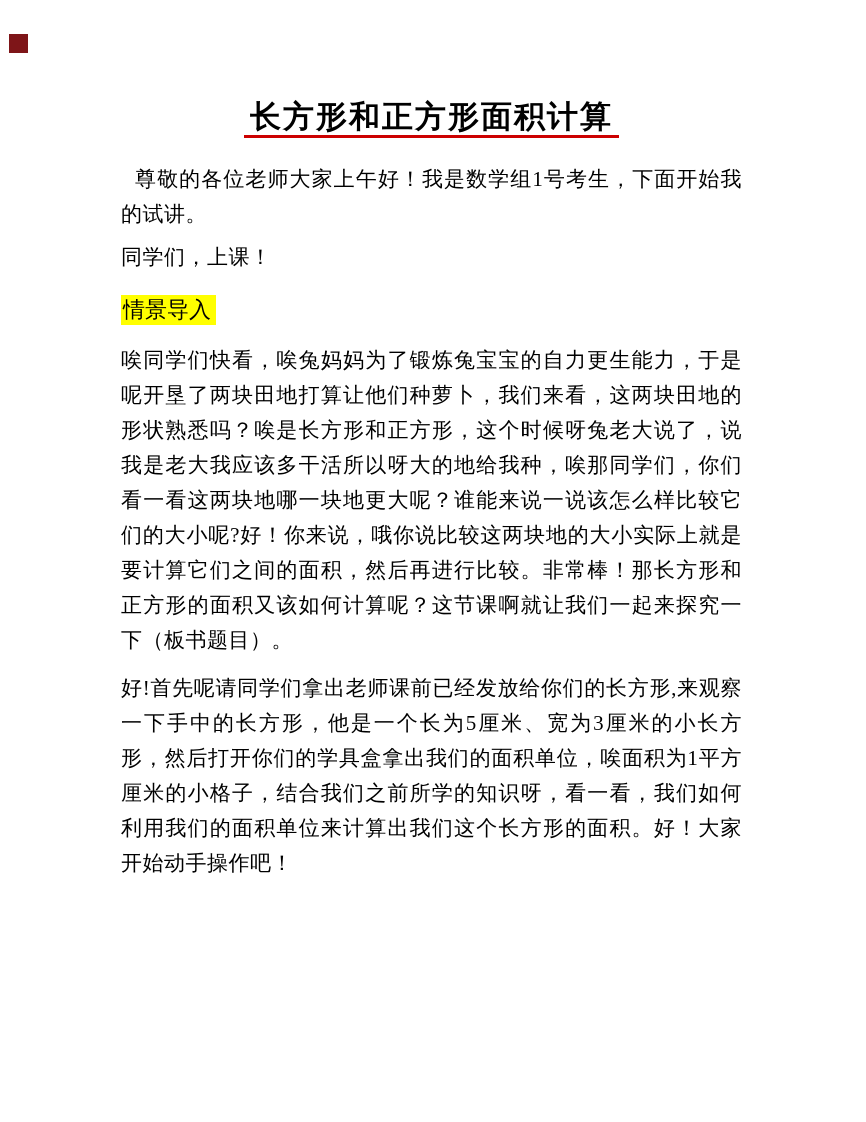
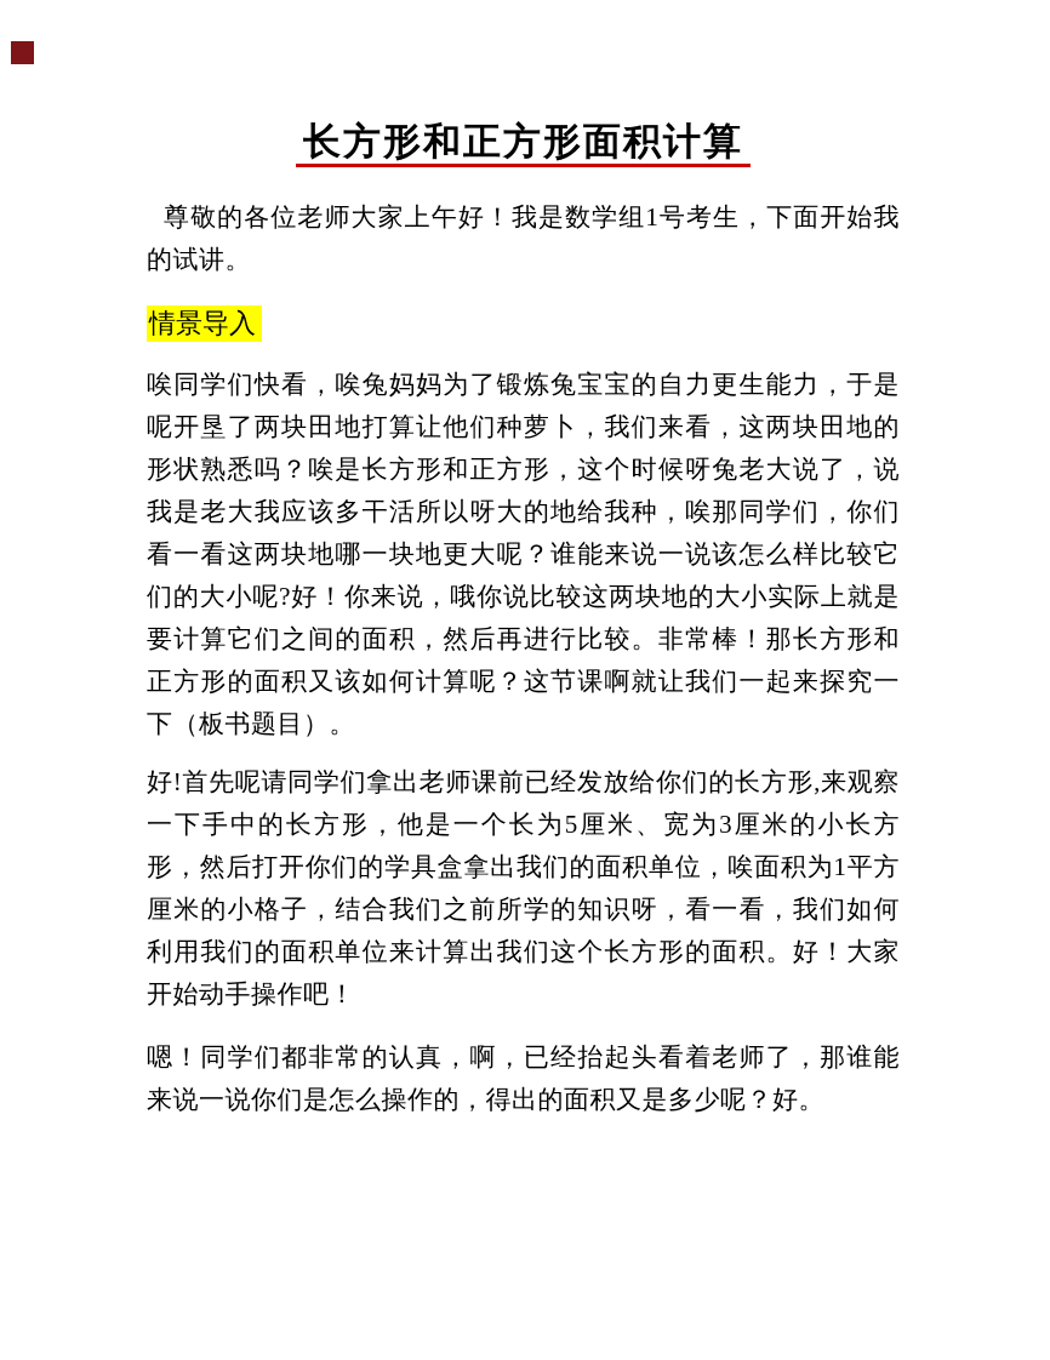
  长方形和正方形面积计算
  尊敬的各位老师大家上午好！我是数学组1号考生，下面开始我的试讲。
- 同学们，上课！
  情景导入
  唉同学们快看，唉兔妈妈为了锻炼兔宝宝的自力更生能力，于是呢开垦了两块田地打算让他们种萝卜，我们来看，这两块田地的形状熟悉吗？唉是长方形和正方形，这个时候呀兔老大说了，说我是老大我应该多干活所以呀大的地给我种，唉那同学们，你们看一看这两块地哪一块地更大呢？谁能来说一说该怎么样比较它们的大小呢?好！你来说，哦你说比较这两块地的大小实际上就是要计算它们之间的面积，然后再进行比较。非常棒！那长方形和正方形的面积又该如何计算呢？这节课啊就让我们一起来探究一下（板书题目）。
  好!首先呢请同学们拿出老师课前已经发放给你们的长方形,来观察一下手中的长方形，他是一个长为5厘米、宽为3厘米的小长方形，然后打开你们的学具盒拿出我们的面积单位，唉面积为1平方厘米的小格子，结合我们之前所学的知识呀，看一看，我们如何利用我们的面积单位来计算出我们这个长方形的面积。好！大家开始动手操作吧！
+ 嗯！同学们都非常的认真，啊，已经抬起头看着老师了，那谁能来说一说你们是怎么操作的，得出的面积又是多少呢？好。
